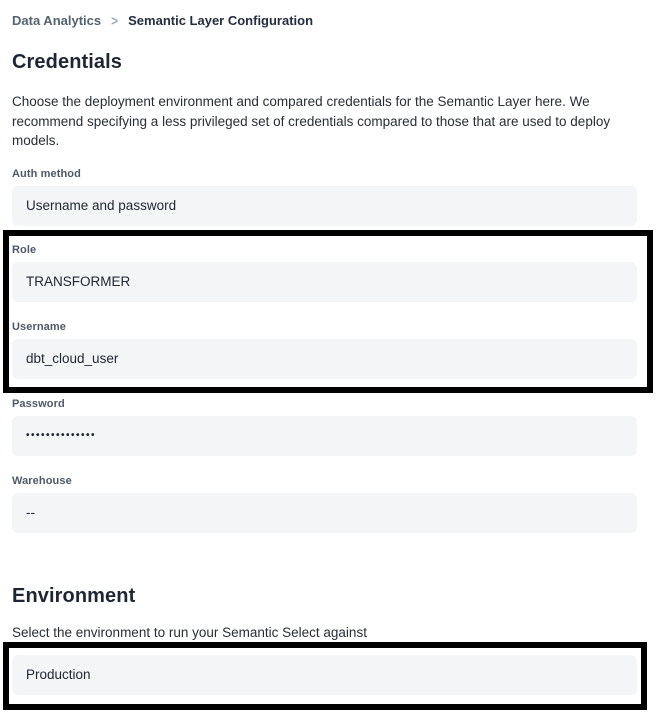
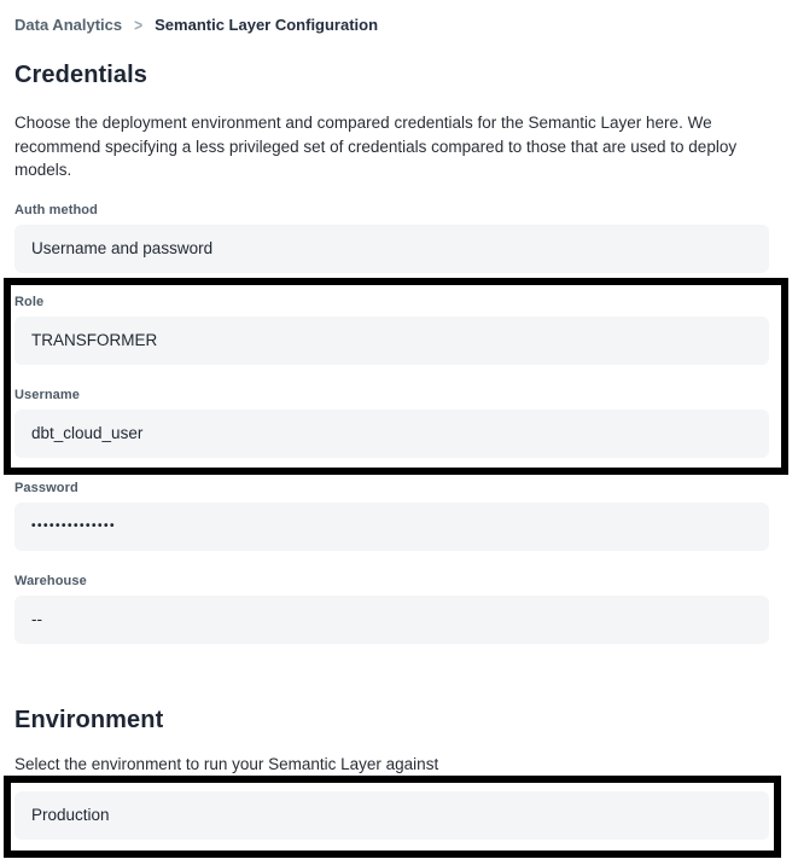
  Data Analytics
  >
  Semantic Layer Configuration
  Credentials
  Choose the deployment environment and compared credentials for the Semantic Layer here. We recommend specifying a less privileged set of credentials compared to those that are used to deploy models.
  Auth method
  Username and password
  Role
  TRANSFORMER
  Username
  dbt_cloud_user
  Password
  ••••••••••••••
  Warehouse
  --
  Environment
- Select the environment to run your Semantic Select against
+ Select the environment to run your Semantic Layer against
  Production
